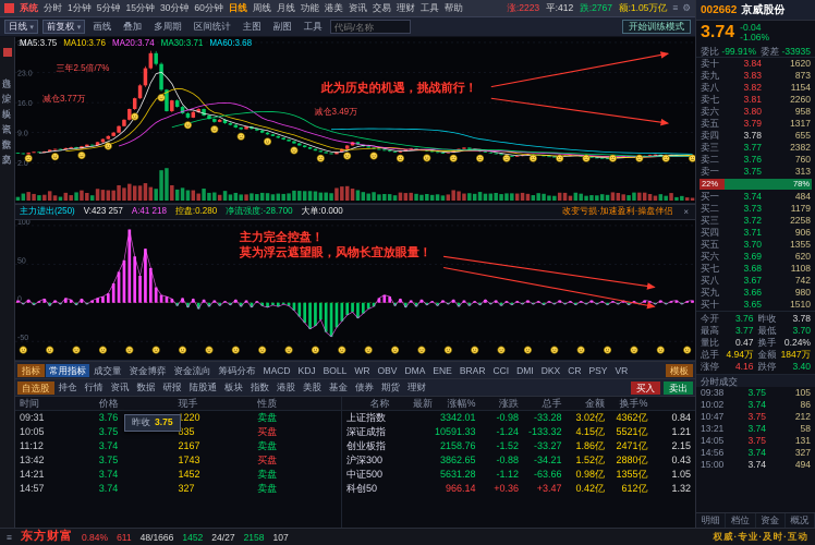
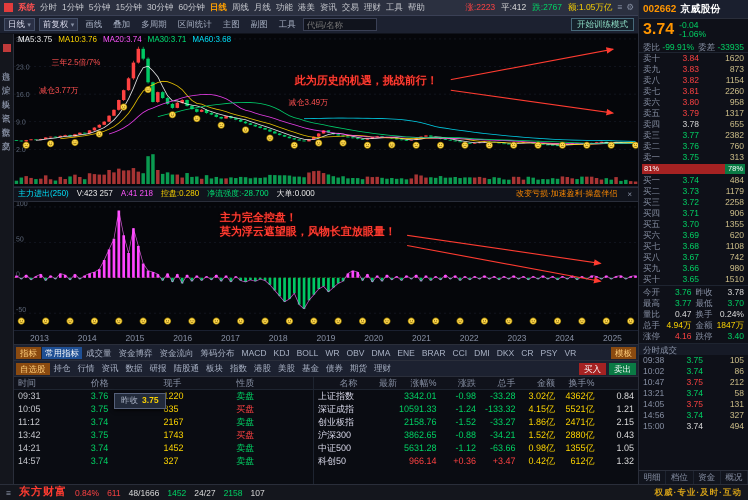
  系统
  分时
  1分钟
  5分钟
  15分钟
  30分钟
  60分钟
  日线
  周线
  月线
  功能
  港美
  资讯
  交易
  理财
  工具
  帮助
  涨:2223
  平:412
  跌:2767
  额:1.05万亿
  ≡
  ⚙
  前复权
  画线
  叠加
  多周期
  区间统计
  主图
  副图
  工具
  代码/名称
  开始训练模式
  MA5:3.75
  MA10:3.76
  MA20:3.74
  MA30:3.71
  MA60:3.68
  三年2.5倍/7%
  减仓3.77万
  减仓3.49万
  此为历史的机遇，挑战前行！
  主力进出(250)
  V:423 257
  A:41 218
  控盘:0.280
  净流强度:-28.700
  大单:0.000
  改变亏损·加速盈利·操盘伴侣
  ×
  主力完全控盘！
  莫为浮云遮望眼，风物长宜放眼量！
+ 2013
+ 2014
+ 2015
+ 2016
+ 2017
+ 2018
+ 2019
+ 2020
+ 2021
+ 2022
+ 2023
+ 2024
+ 2025
  指标
  常用指标
  成交量
  资金博弈
  资金流向
  筹码分布
  MACD
  KDJ
  BOLL
  WR
  OBV
  DMA
  ENE
  BRAR
  CCI
  DMI
  DKX
  CR
  PSY
  VR
  模板
  自选股
  持仓
  行情
  资讯
  数据
  研报
  陆股通
  板块
  指数
  港股
  美股
  基金
  债券
  期货
  理财
  买入
  卖出
  时间
  价格
  现手
  性质
  09:31
  3.76
  1220
  卖盘
  10:05
  3.75
  835
  买盘
  11:12
  3.74
  2167
  卖盘
  13:42
  3.75
  1743
  买盘
  14:21
  3.74
  1452
  卖盘
  14:57
  3.74
  327
  卖盘
  名称
  最新
  涨幅%
  涨跌
  总手
  金额
  换手%
  上证指数
  3342.01
  -0.98
  -33.28
  3.02亿
  4362亿
  0.84
  深证成指
  10591.33
  -1.24
  -133.32
  4.15亿
  5521亿
  1.21
  创业板指
  2158.76
  -1.52
  -33.27
  1.86亿
  2471亿
  2.15
  沪深300
  3862.65
  -0.88
  -34.21
  1.52亿
  2880亿
  0.43
  中证500
  5631.28
  -1.12
  -63.66
  0.98亿
  1355亿
  1.05
  科创50
  966.14
  +0.36
  +3.47
  0.42亿
  612亿
  1.32
  昨收 3.75
  002662
  京威股份
  3.74
  -0.04
  -1.06%
  委比 -99.91%
  委差 -33935
  卖十
  3.84
  1620
  卖九
  3.83
  873
  卖八
  3.82
  1154
  卖七
  3.81
  2260
  卖六
  3.80
  958
  卖五
  3.79
  1317
  卖四
  3.78
  655
  卖三
  3.77
  2382
  卖二
  3.76
  760
  卖一
  3.75
  313
- 22%
+ 81%
  78%
  买一
  3.74
  484
  买二
  3.73
  1179
  买三
  3.72
  2258
  买四
  3.71
  906
  买五
  3.70
  1355
  买六
  3.69
  620
  买七
  3.68
  1108
  买八
  3.67
  742
  买九
  3.66
  980
  买十
  3.65
  1510
  今开
  3.76
  昨收
  3.78
  最高
  3.77
  最低
  3.70
  量比
  0.47
  换手
  0.24%
  总手
  4.94万
  金额
  1847万
  涨停
  4.16
  跌停
  3.40
  分时成交
  09:38
  3.75
  105
  10:02
  3.74
  86
  10:47
  3.75
  212
  13:21
  3.74
  58
  14:05
  3.75
  131
  14:56
  3.74
  327
  15:00
  3.74
  494
  明细
  档位
  资金
  概况
  ≡
  东方财富
  0.84%
  611
  48/1666
  1452
  24/27
  2158
  107
  权威·专业·及时·互动
